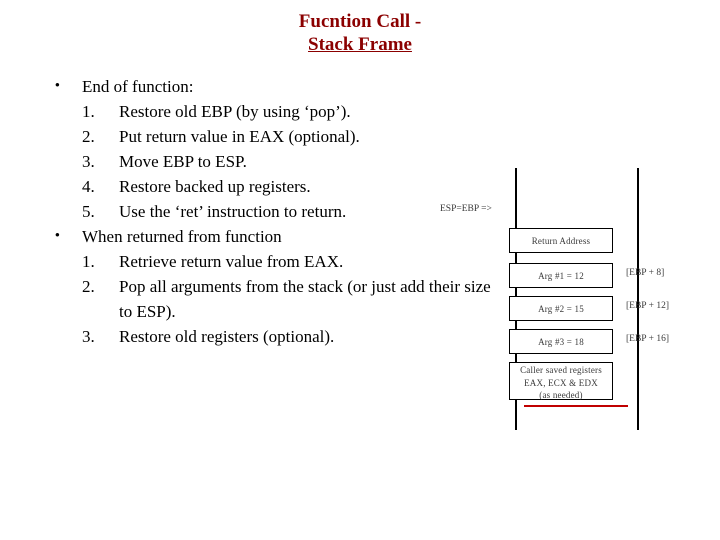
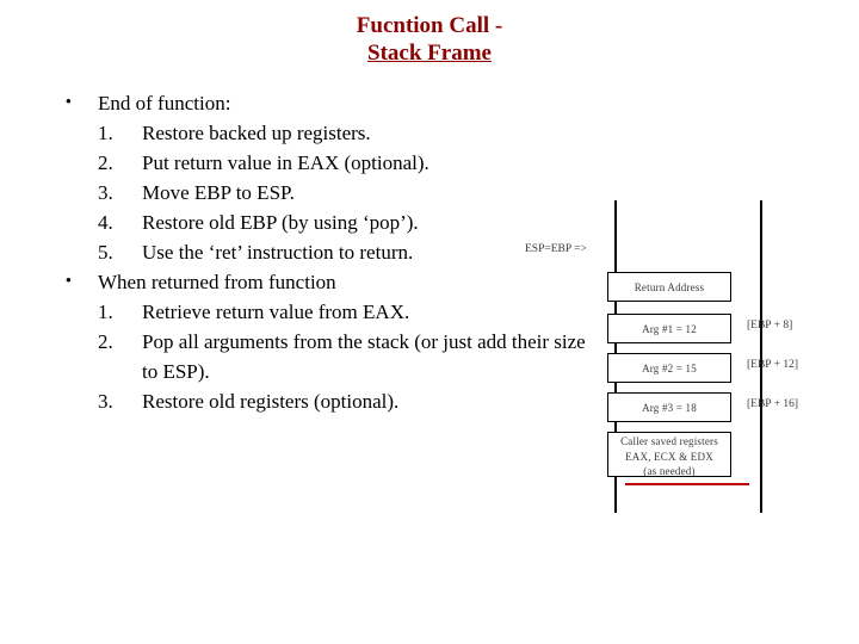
  Fucntion Call -
  Stack Frame
  •
  End of function:
  1.
- Restore old EBP (by using ‘pop’).
+ Restore backed up registers.
  2.
  Put return value in EAX (optional).
  3.
  Move EBP to ESP.
  4.
- Restore backed up registers.
+ Restore old EBP (by using ‘pop’).
  5.
  Use the ‘ret’ instruction to return.
  •
  When returned from function
  1.
  Retrieve return value from EAX.
  2.
  Pop all arguments from the stack (or just add their size to ESP).
  3.
  Restore old registers (optional).
  ESP=EBP =>
  Return Address
  Arg #1 = 12
  Arg #2 = 15
  Arg #3 = 18
  Caller saved registers
  EAX, ECX & EDX
  (as needed)
  [EBP + 8]
  [EBP + 12]
  [EBP + 16]
